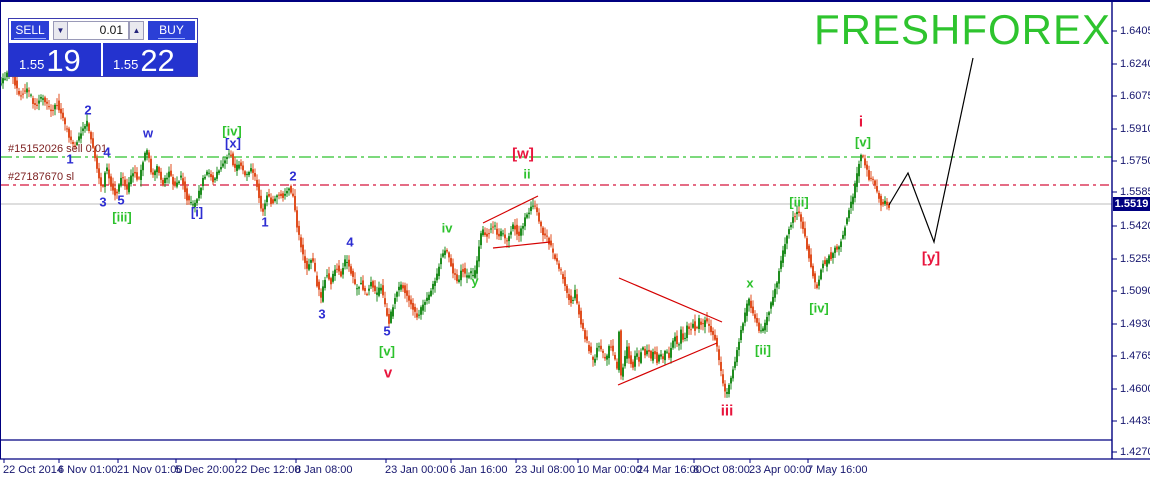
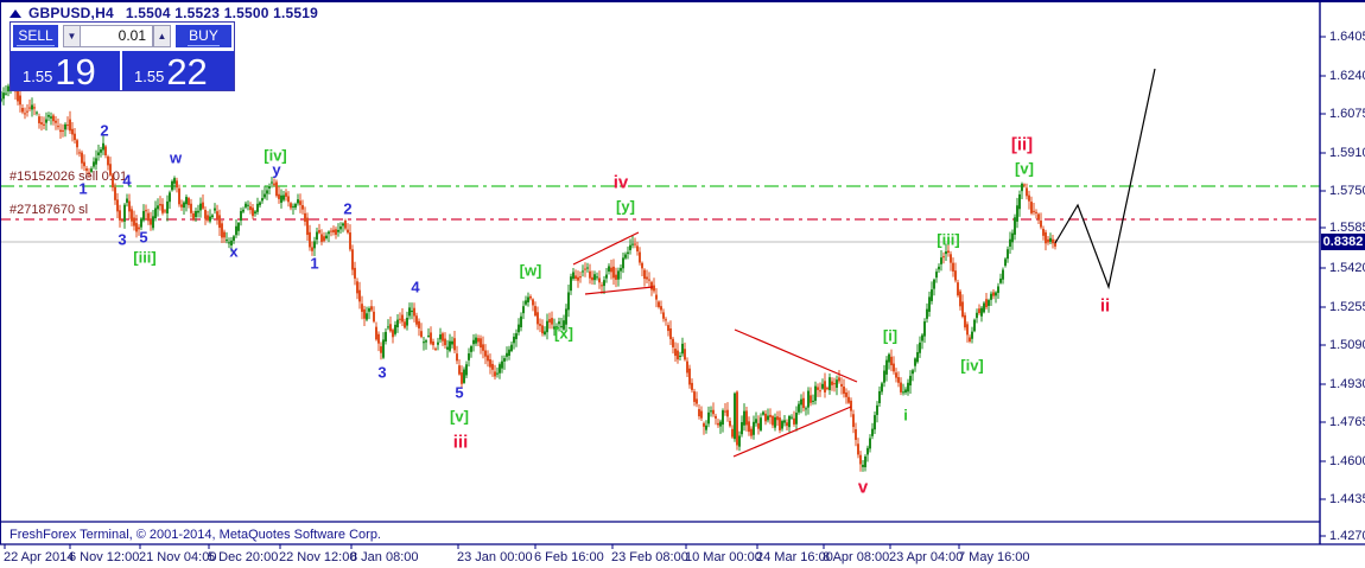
+ GBPUSD,H4
+ 1.5504 1.5523 1.5500 1.5519
  SELL
  ▼
  0.01
  ▲
  BUY
  1.55
  19
  1.55
  22
- FRESHFOREX
  #15152026 sell 0.01
  #27187670 sl
  2
  1
  4
  3
  5
  w
- [i]
+ x
- [x]
+ y
  1
  2
  3
  4
  5
  [iii]
  [iv]
  [v]
- iv
+ [w]
- y
+ [x]
- ii
+ [y]
- x
+ [i]
- [ii]
+ i
  [iii]
  [iv]
  [v]
- v
+ iii
- [w]
+ iv
- iii
+ v
- i
+ [ii]
- [y]
+ ii
  1.640
  1.624
  1.607
  1.591
  1.575
  1.558
  1.542
  1.525
  1.509
  1.493
  1.476
  1.460
  1.443
  1.427
- 1.5519
+ 0.8382
- 22 Oct 2014
+ 22 Apr 2014
- 6 Nov 01:00
+ 6 Nov 12:00
- 21 Nov 01:00
+ 21 Nov 04:00
  5 Dec 20:00
- 22 Dec 12:00
+ 22 Nov 12:00
  8 Jan 08:00
  23 Jan 00:00
- 6 Jan 16:00
+ 6 Feb 16:00
- 23 Jul 08:00
+ 23 Feb 08:00
  10 Mar 00:00
  24 Mar 16:00
- 8 Oct 08:00
+ 8 Apr 08:00
- 23 Apr 00:00
+ 23 Apr 04:00
  7 May 16:00
+ FreshForex Terminal, © 2001-2014, MetaQuotes Software Corp.
